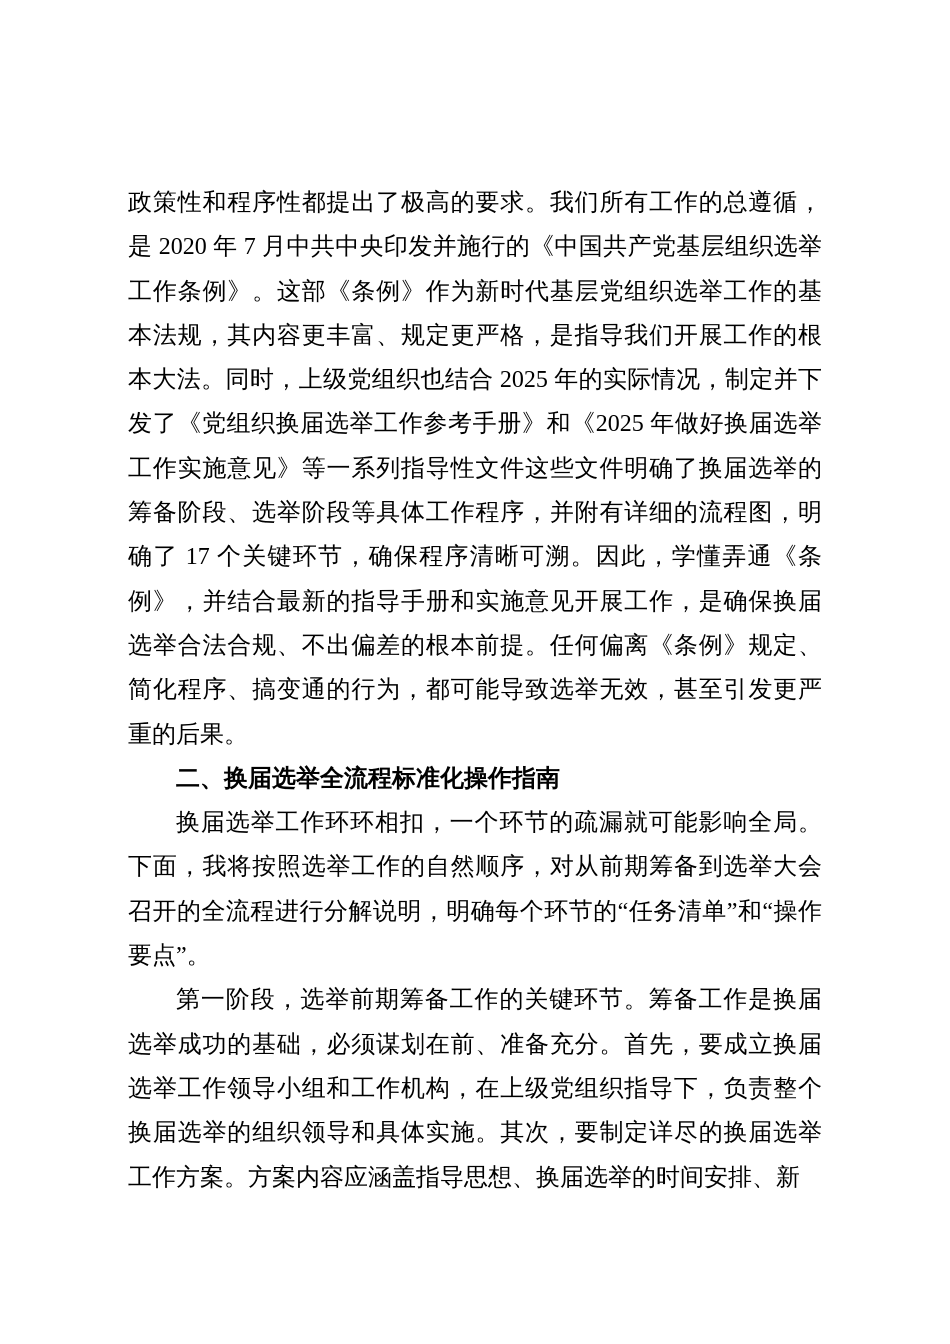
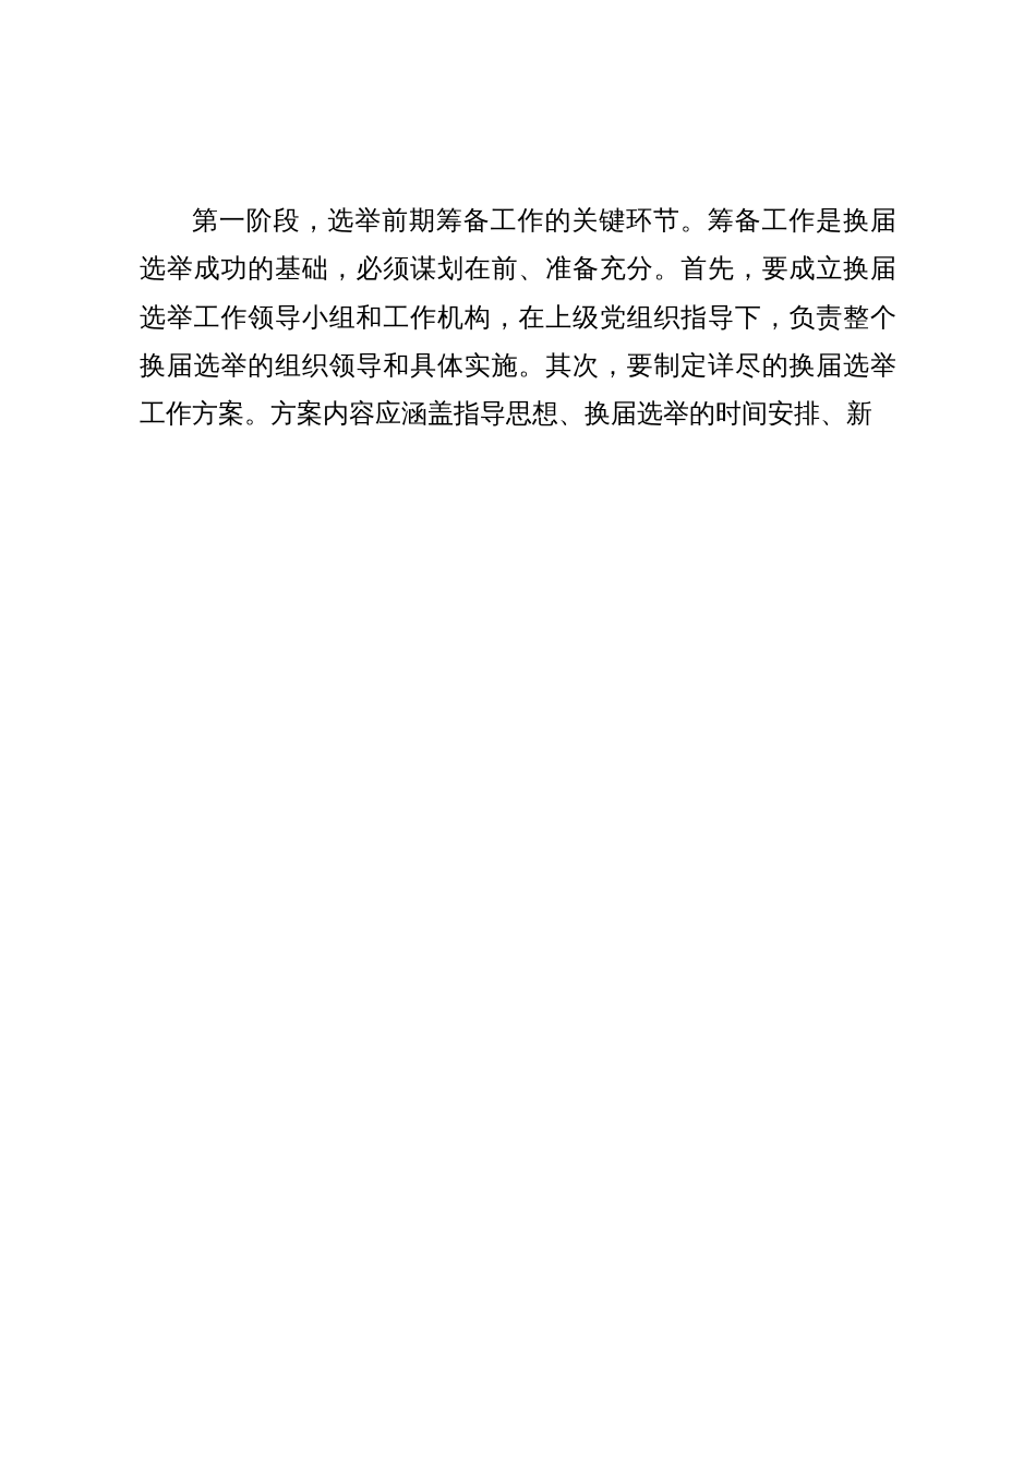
- 政策性和程序性都提出了极高的要求。我们所有工作的总遵循，是 2020 年 7 月中共中央印发并施行的《中国共产党基层组织选举工作条例》。这部《条例》作为新时代基层党组织选举工作的基本法规，其内容更丰富、规定更严格，是指导我们开展工作的根本大法。同时，上级党组织也结合 2025 年的实际情况，制定并下发了《党组织换届选举工作参考手册》和《2025 年做好换届选举工作实施意见》等一系列指导性文件这些文件明确了换届选举的筹备阶段、选举阶段等具体工作程序，并附有详细的流程图，明确了 17 个关键环节，确保程序清晰可溯。因此，学懂弄通《条例》，并结合最新的指导手册和实施意见开展工作，是确保换届选举合法合规、不出偏差的根本前提。任何偏离《条例》规定、简化程序、搞变通的行为，都可能导致选举无效，甚至引发更严重的后果。
- 二、换届选举全流程标准化操作指南
- 换届选举工作环环相扣，一个环节的疏漏就可能影响全局。下面，我将按照选举工作的自然顺序，对从前期筹备到选举大会召开的全流程进行分解说明，明确每个环节的“任务清单”和“操作要点”。
  第一阶段，选举前期筹备工作的关键环节。筹备工作是换届选举成功的基础，必须谋划在前、准备充分。首先，要成立换届选举工作领导小组和工作机构，在上级党组织指导下，负责整个换届选举的组织领导和具体实施。其次，要制定详尽的换届选举工作方案。方案内容应涵盖指导思想、换届选举的时间安排、新
